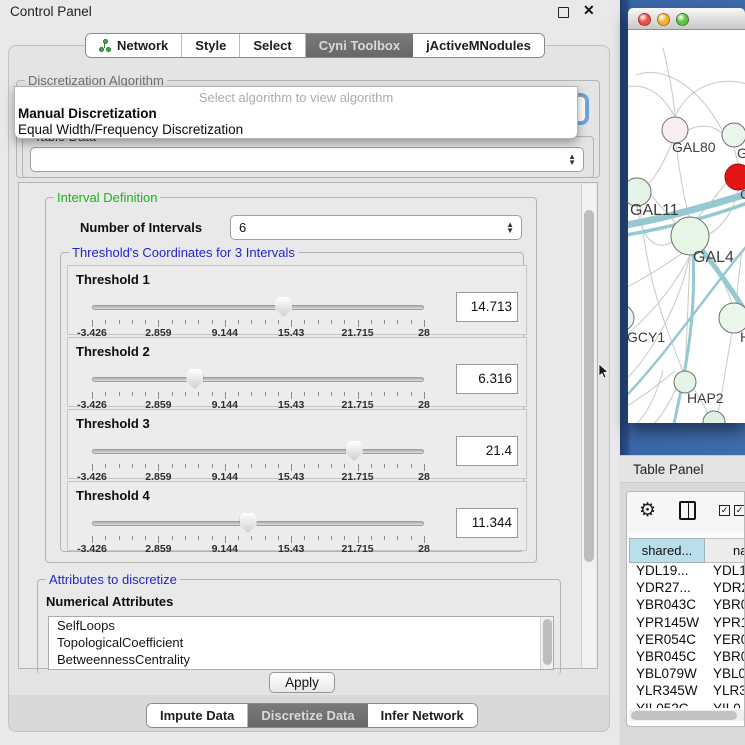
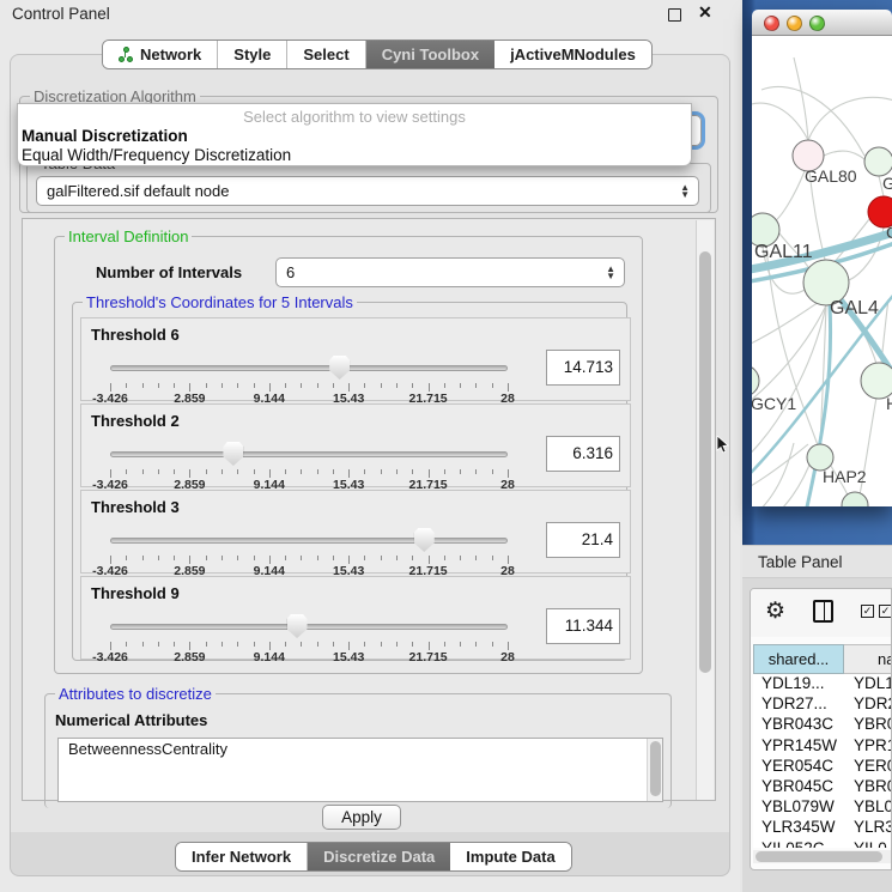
  Control Panel
  ✕
  Network
  Style
  Select
  Cyni Toolbox
  jActiveMNodules
  Discretization Algorithm
+ galFiltered.sif default node
  ▲
  ▼
- Select algorithm to view algorithm
+ Select algorithm to view settings
  Manual Discretization
  Equal Width/Frequency Discretization
  Interval Definition
  Number of Intervals
  6
  ▲
  ▼
- Threshold's Coordinates for 3 Intervals
+ Threshold's Coordinates for 5 Intervals
- Threshold 1
+ Threshold 6
  -3.426
  2.859
  9.144
  15.43
  21.715
  28
  14.713
  Threshold 2
  -3.426
  2.859
  9.144
  15.43
  21.715
  28
  6.316
  Threshold 3
  -3.426
  2.859
  9.144
  15.43
  21.715
  28
  21.4
- Threshold 4
+ Threshold 9
  -3.426
  2.859
  9.144
  15.43
  21.715
  28
  11.344
  Attributes to discretize
  Numerical Attributes
- SelfLoops
- TopologicalCoefficient
  BetweennessCentrality
  Apply
- Impute Data
+ Infer Network
  Discretize Data
- Infer Network
+ Impute Data
  GAL80
  G
  GAL11
  GAL4
  GCY1
  HAP2
  Table Panel
  ⚙
  ✓
  ✓
  shared...
  na
  YDL19...
  YDL1
  YDR27...
  YDR
  YBR043C
  YBR
  YPR145W
  YPR
  YER054C
  YER
  YBR045C
  YBR
  YBL079W
  YBL0
  YLR345W
  YLR3
